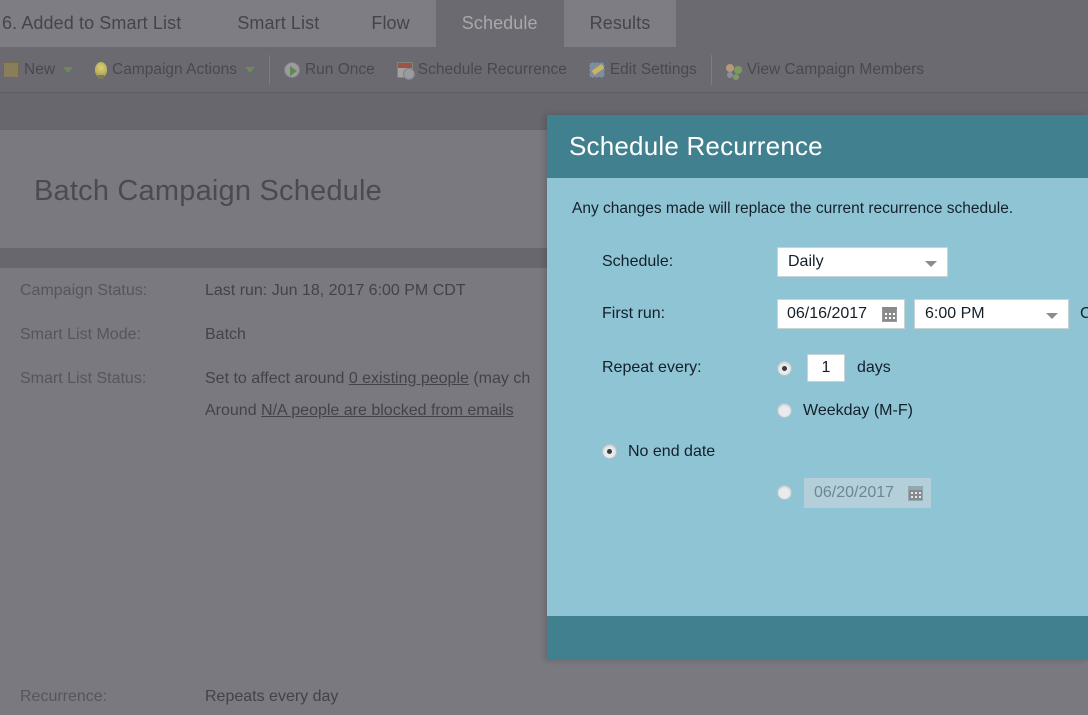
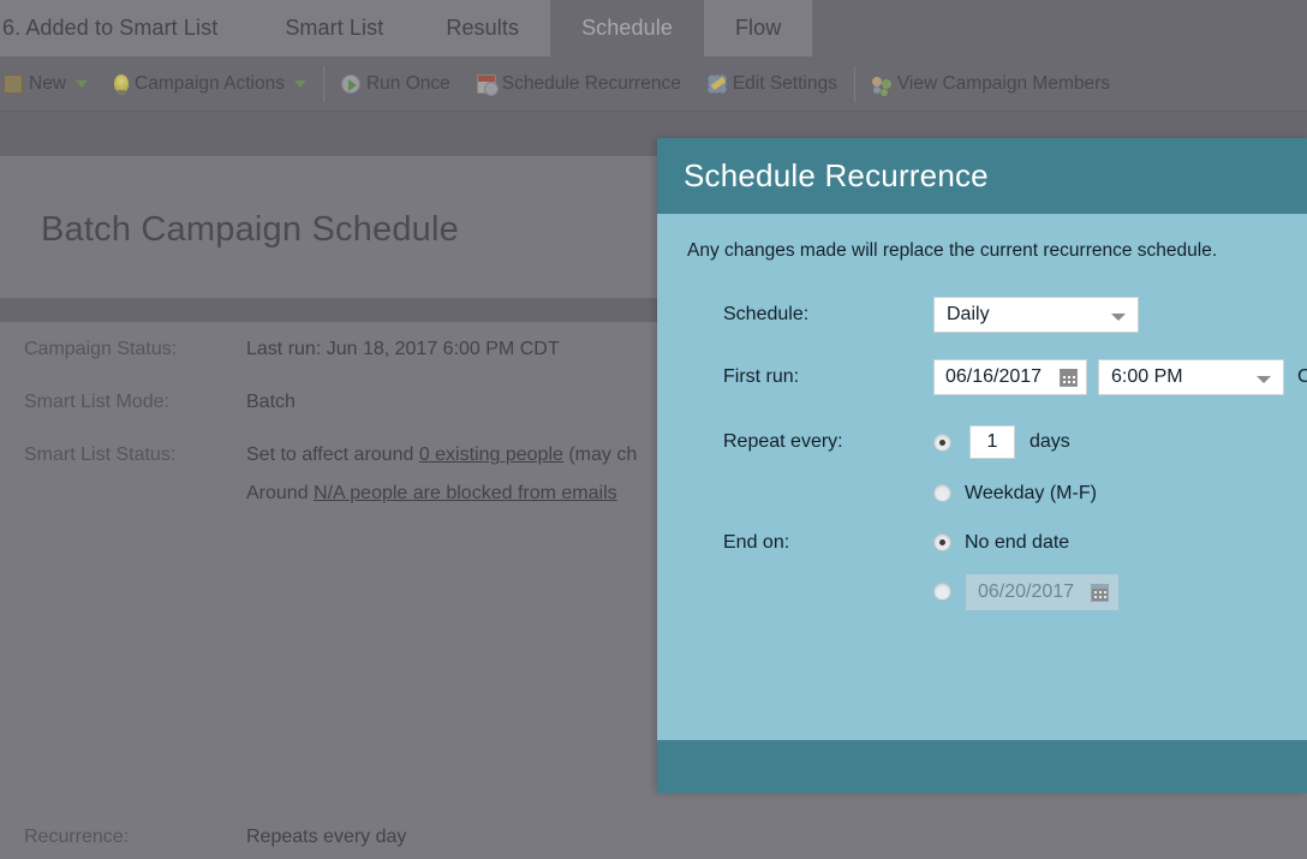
  6. Added to Smart List
  Smart List
- Flow
+ Results
  Schedule
- Results
+ Flow
  New
  Campaign Actions
  Run Once
  Schedule Recurrence
  Edit Settings
  View Campaign Members
  Batch Campaign Schedule
  Campaign Status:
  Last run: Jun 18, 2017 6:00 PM CDT
  Smart List Mode:
  Batch
  Smart List Status:
  Set to affect around 0 existing people (may ch
  Around N/A people are blocked from emails
  Recurrence:
  Repeats every day
  Schedule Recurrence
  Any changes made will replace the current recurrence schedule.
  Schedule:
  Daily
  First run:
  06/16/2017
  6:00 PM
  Repeat every:
  1
  days
  Weekday (M-F)
+ End on:
  No end date
  06/20/2017
